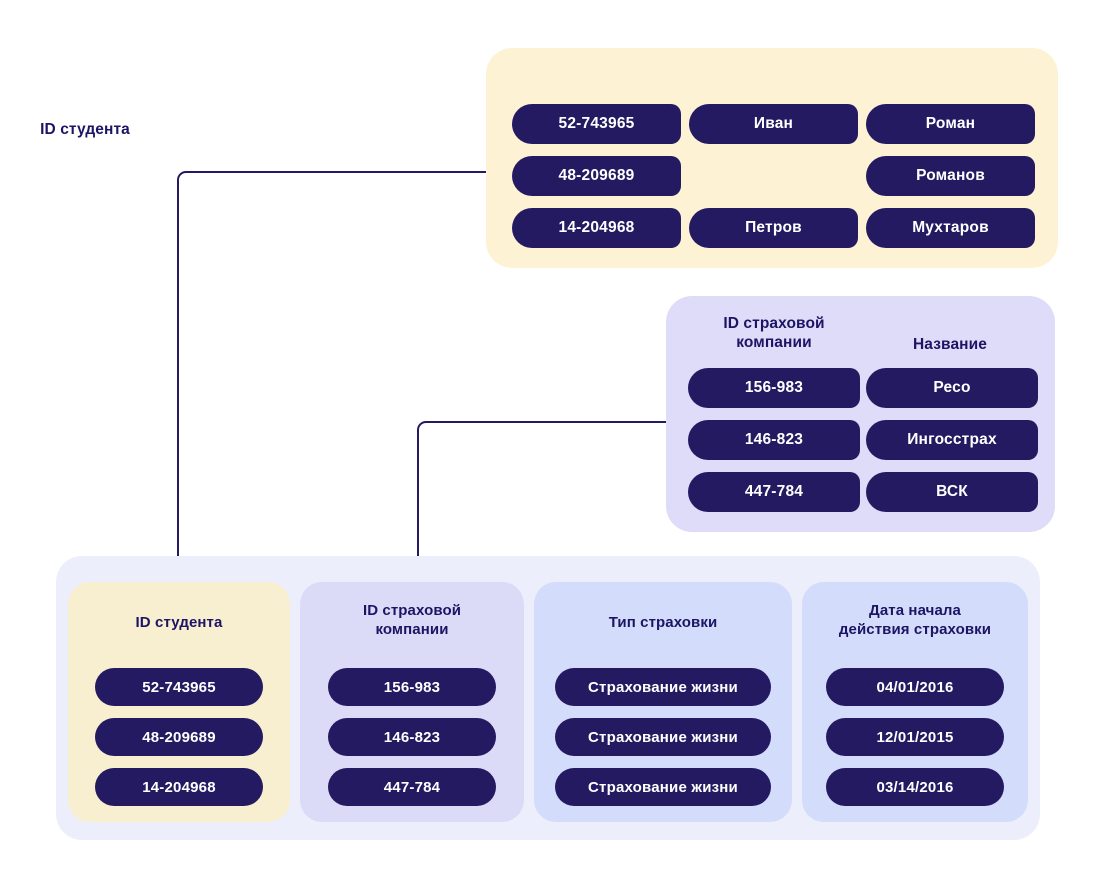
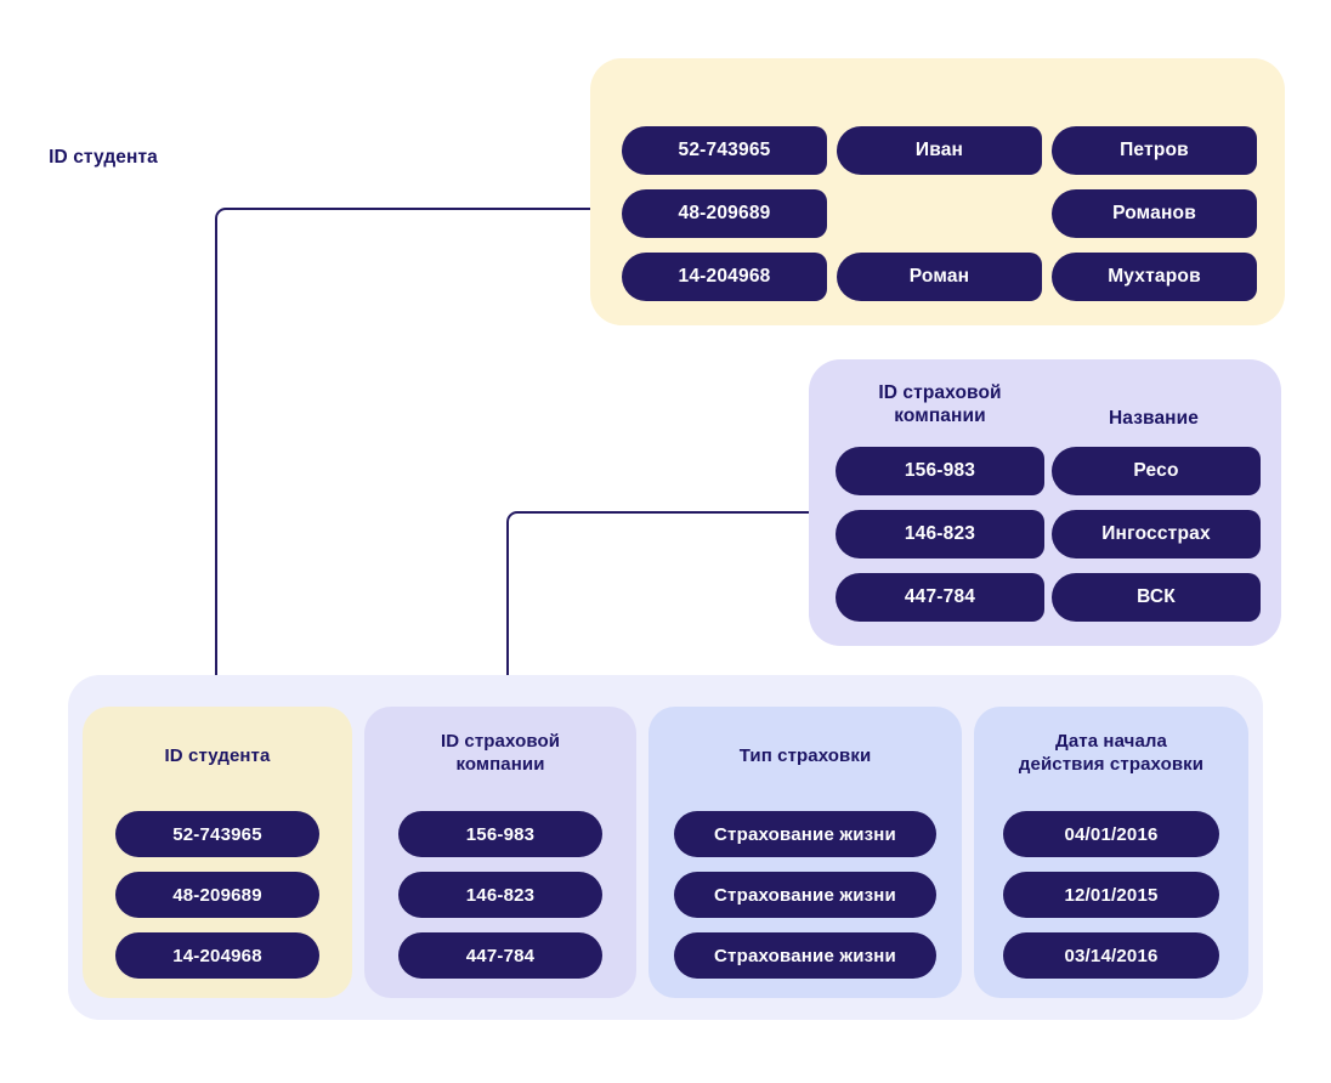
  ID студента
  52-743965
  Иван
- Роман
+ Петров
  48-209689
  Романов
  14-204968
- Петров
+ Роман
  Мухтаров
  ID страховой
  компании
  Название
  156-983
  Ресо
  146-823
  Ингосстрах
  447-784
  ВСК
  ID студента
  52-743965
  48-209689
  14-204968
  ID страховой
  компании
  156-983
  146-823
  447-784
  Тип страховки
  Страхование жизни
  Страхование жизни
  Страхование жизни
  Дата начала
  действия страховки
  04/01/2016
  12/01/2015
  03/14/2016
